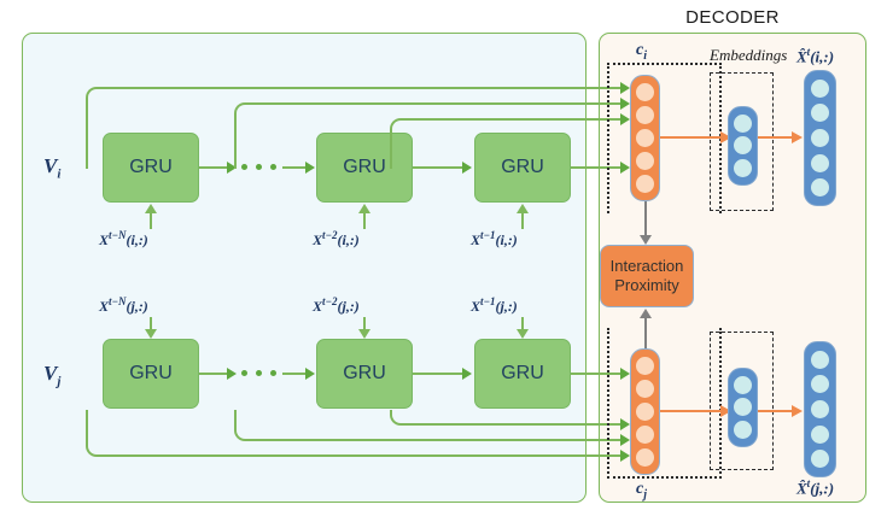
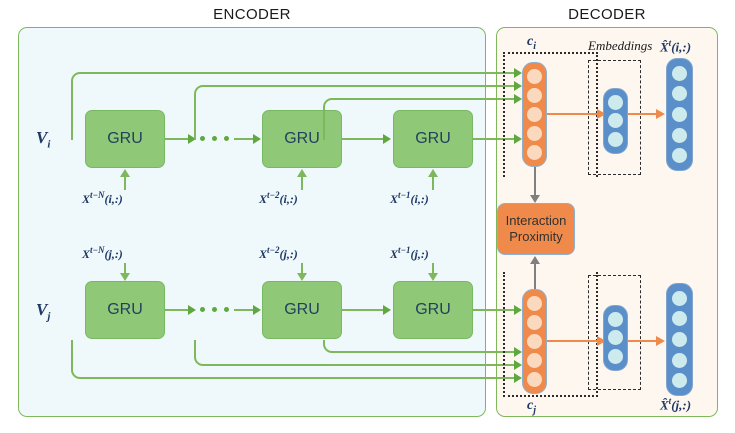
+ ENCODER
  DECODER
  Vi
  GRU
  GRU
  GRU
  Xt−N(i,:)
  Xt−2(i,:)
  Xt−1(i,:)
  Vj
  GRU
  GRU
  GRU
  Xt−N(j,:)
  Xt−2(j,:)
  Xt−1(j,:)
  ci
  Embeddings
  X̂t(i,:)
  cj
  X̂t(j,:)
  Interaction
  Proximity
